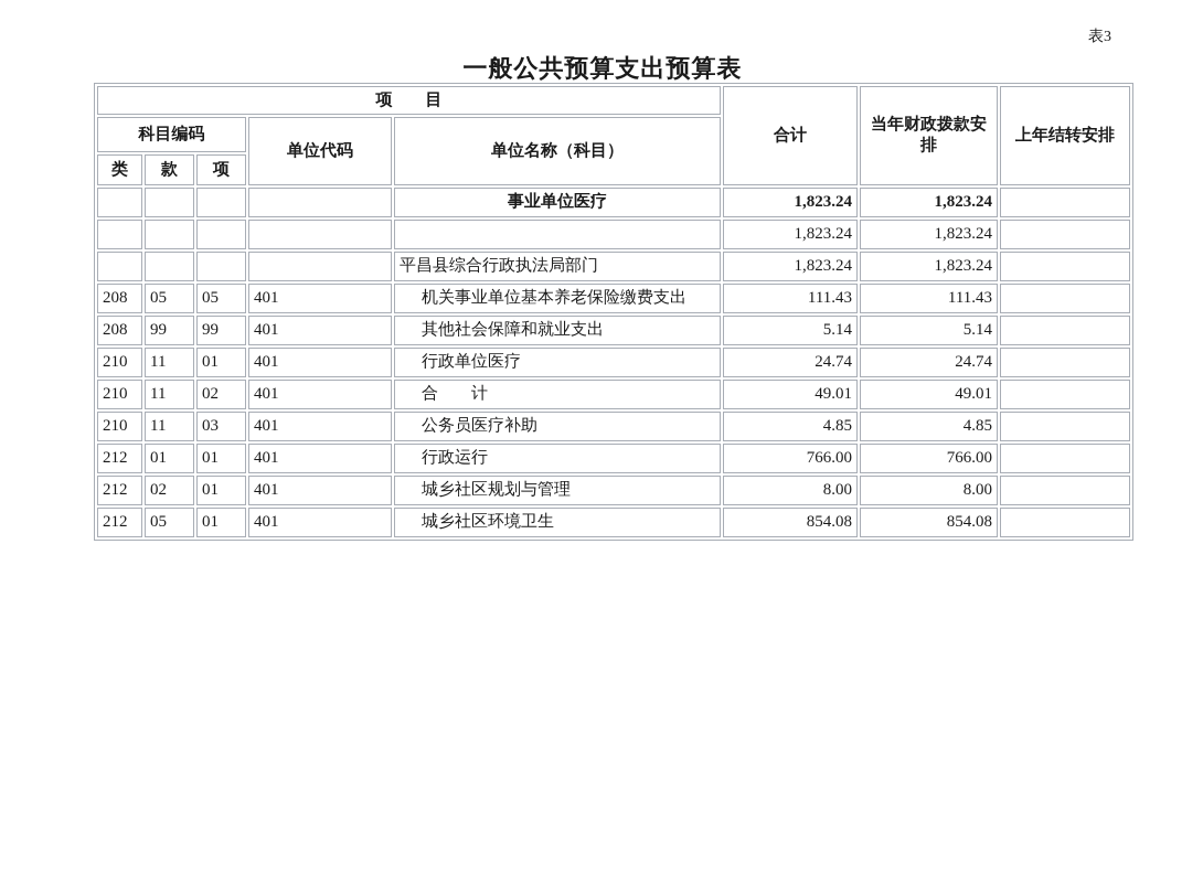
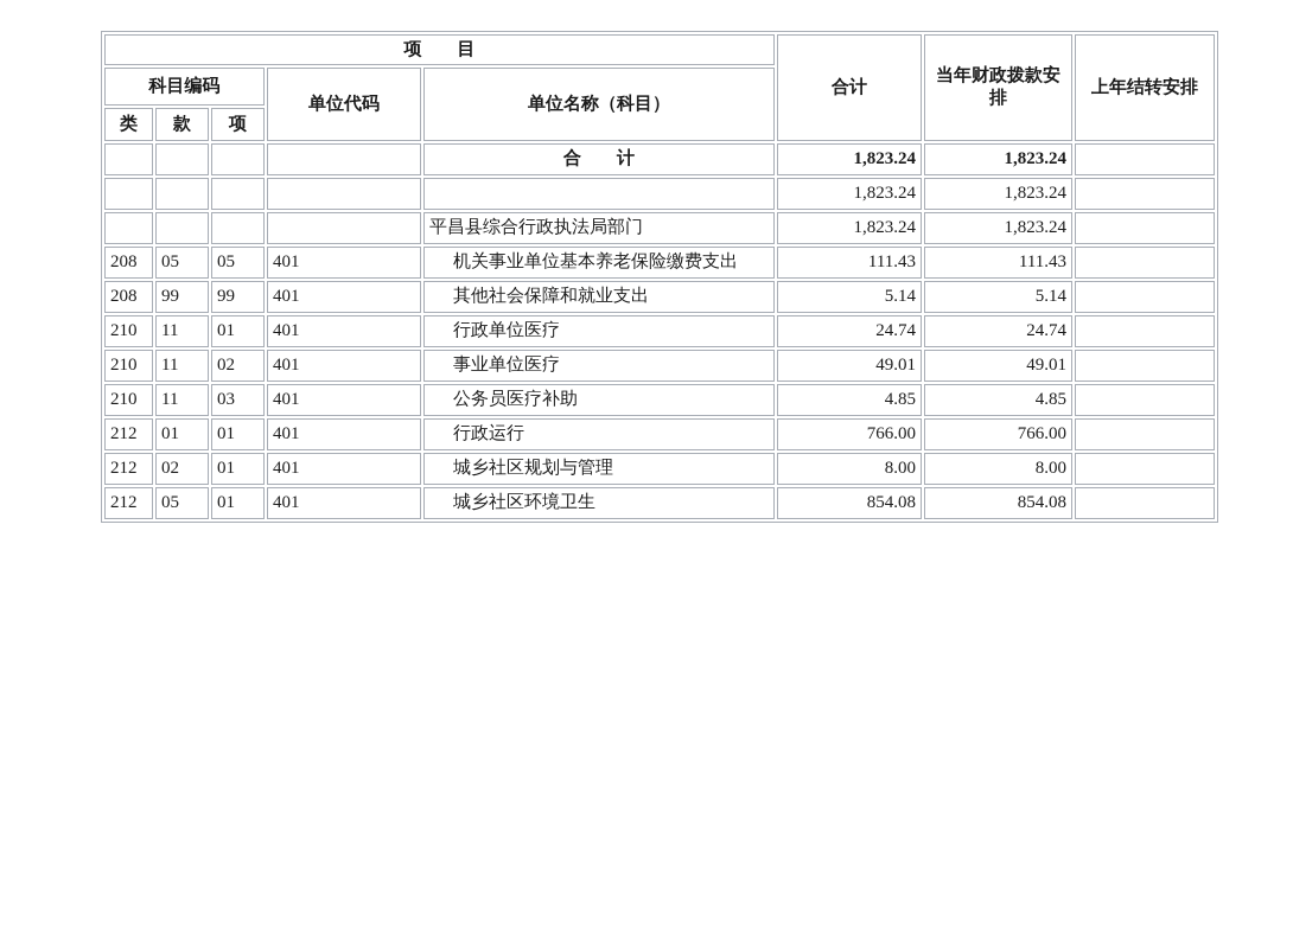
- 表3
- 一般公共预算支出预算表
  项 目	合计	当年财政拨款安排	上年结转安排
  科目编码	单位代码	单位名称（科目）
  类	款	项
- 				事业单位医疗	1,823.24	1,823.24
+ 				合 计	1,823.24	1,823.24
  					1,823.24	1,823.24
  				平昌县综合行政执法局部门	1,823.24	1,823.24
  208	05	05	401	机关事业单位基本养老保险缴费支出	111.43	111.43
  208	99	99	401	其他社会保障和就业支出	5.14	5.14
  210	11	01	401	行政单位医疗	24.74	24.74
- 210	11	02	401	合 计	49.01	49.01
+ 210	11	02	401	事业单位医疗	49.01	49.01
  210	11	03	401	公务员医疗补助	4.85	4.85
  212	01	01	401	行政运行	766.00	766.00
  212	02	01	401	城乡社区规划与管理	8.00	8.00
  212	05	01	401	城乡社区环境卫生	854.08	854.08
